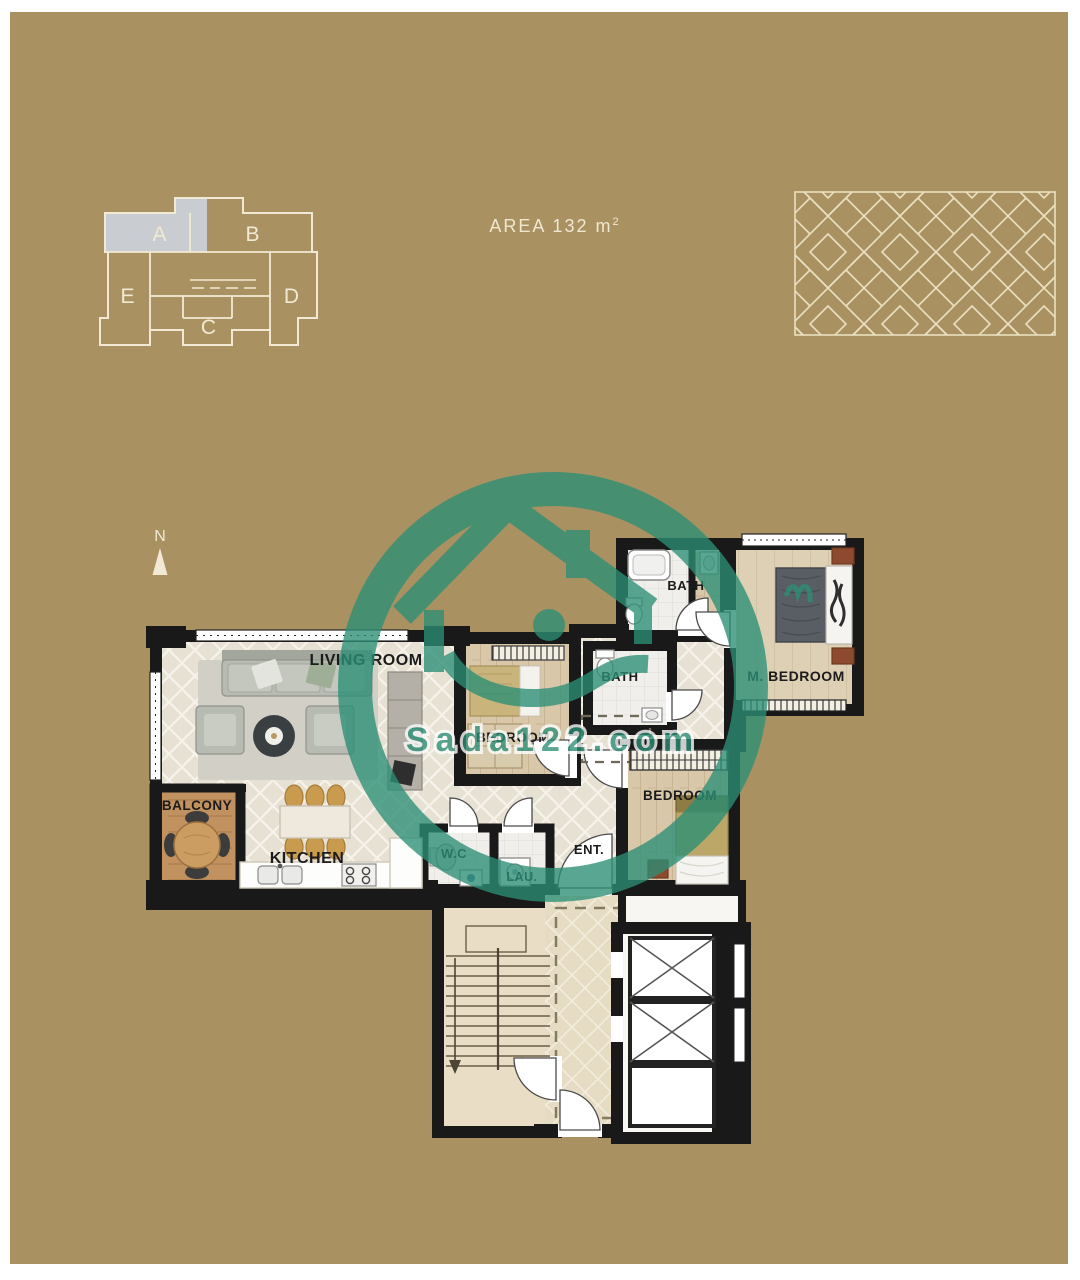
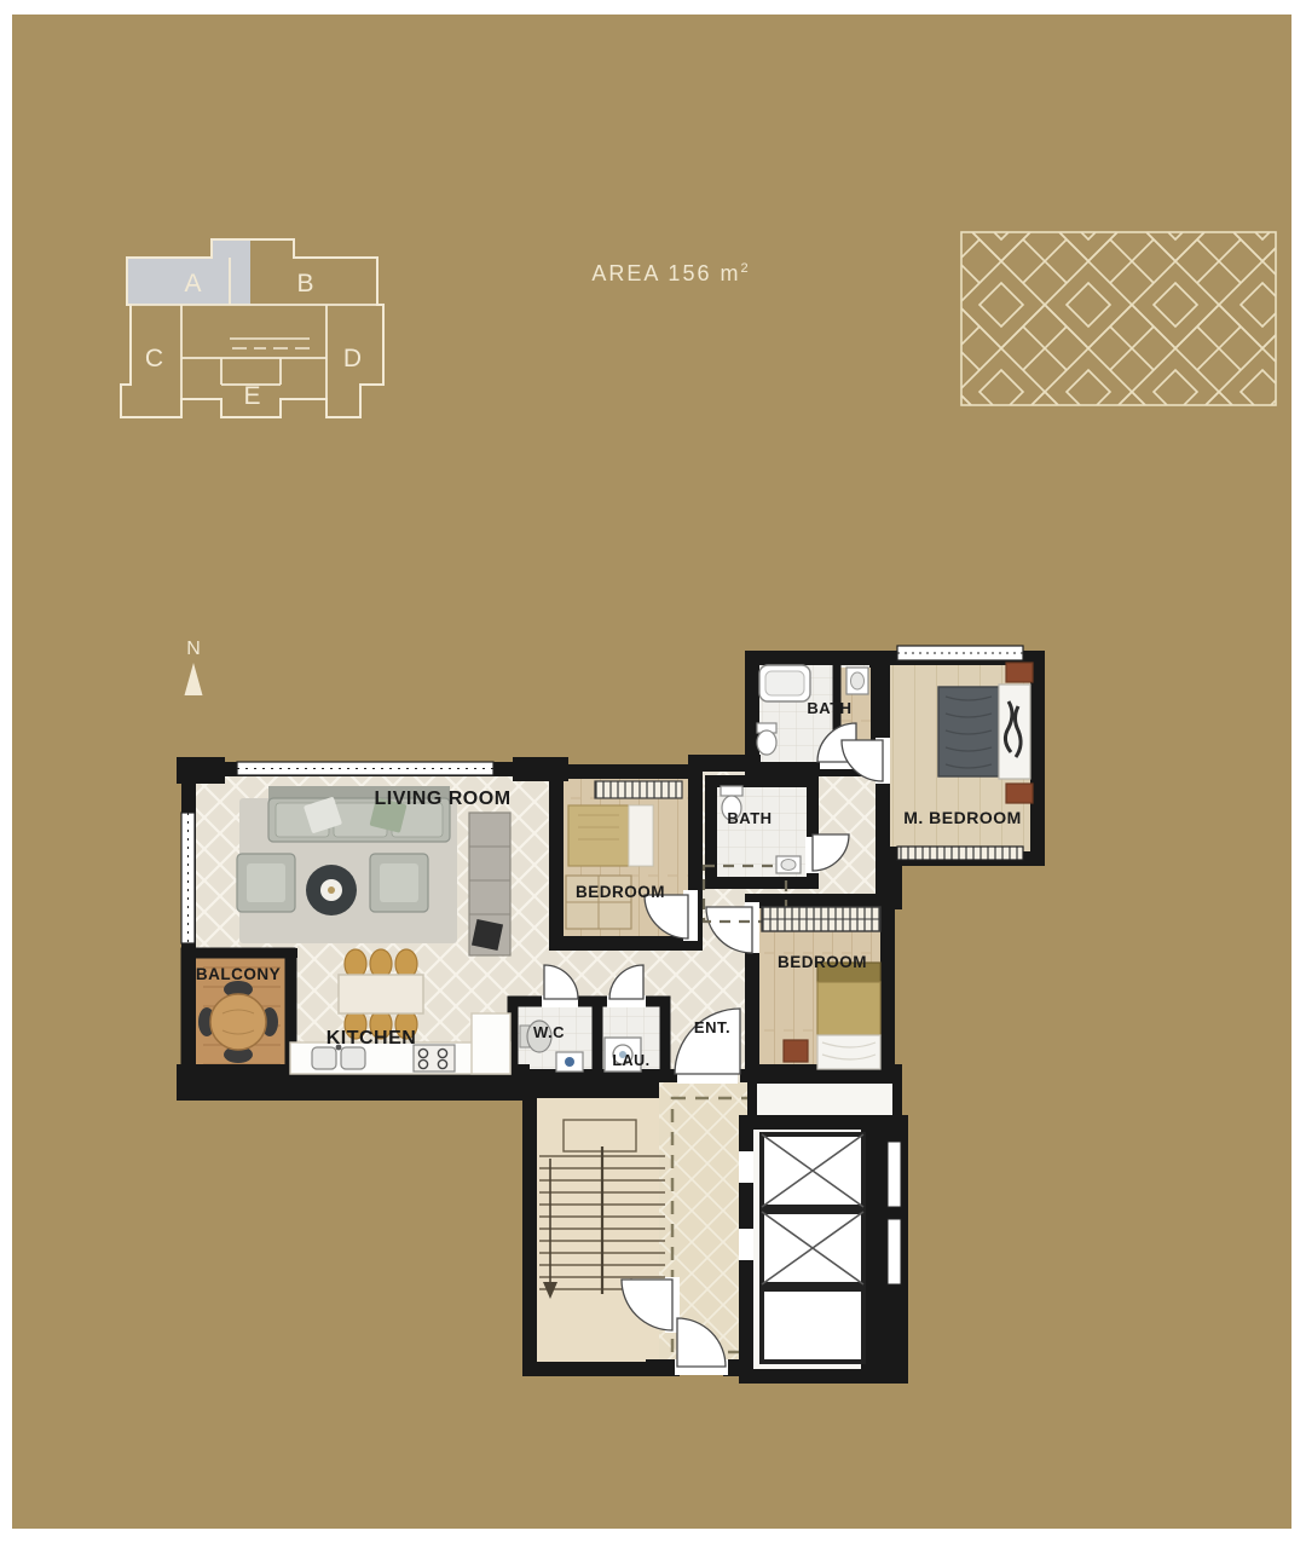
  A
  B
- E
+ C
  D
- C
+ E
  N
  LIVING ROOM
  BALCONY
  KITCHEN
  BEDROOM
  BATH
  BATH
  M. BEDROOM
  BEDROOM
  W.C
  LAU.
  ENT.
- Sada122.com
- AREA 132 m2
+ AREA 156 m2
